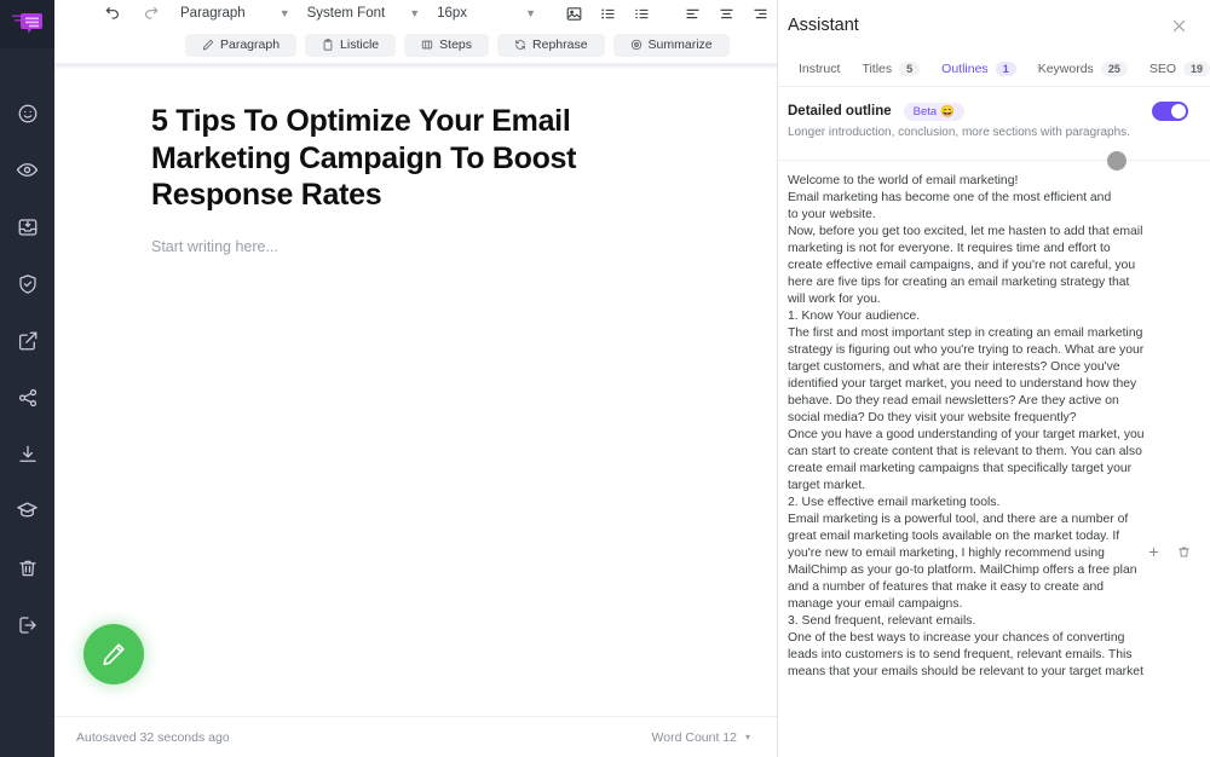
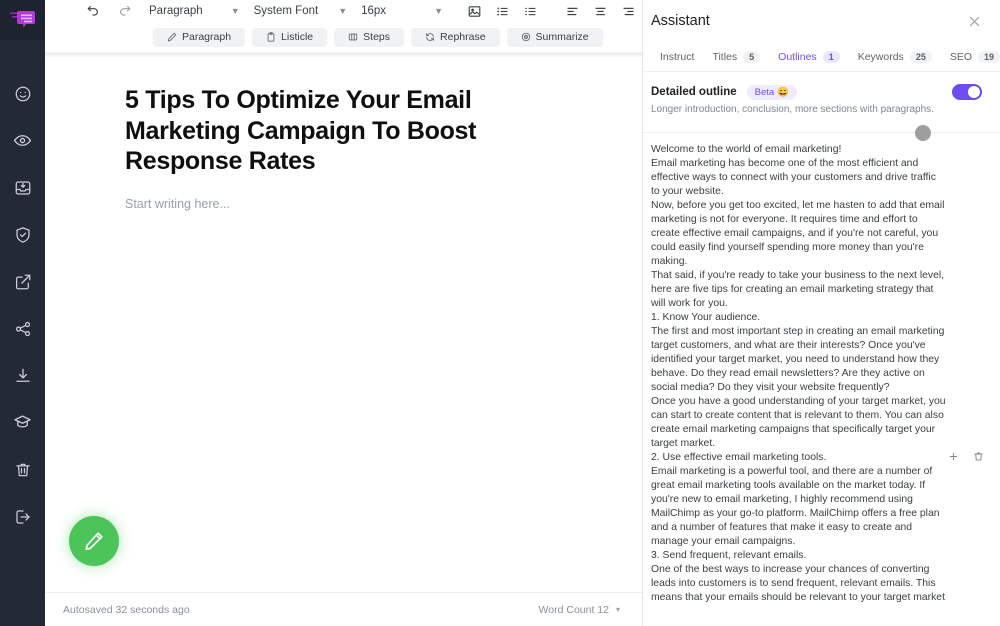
  Paragraph
  ▼
  System Font
  ▼
  16px
  ▼
  Paragraph
  Listicle
  Steps
  Rephrase
  Summarize
  5 Tips To Optimize Your Email Marketing Campaign To Boost Response Rates
  Start writing here...
  Autosaved 32 seconds ago
  Word Count 12
  ▾
  Assistant
  Instruct
  Titles
  5
  Outlines
  1
  Keywords
  25
  SEO
  19
  Detailed outline
  Beta
  😄
  Longer introduction, conclusion, more sections with paragraphs.
  Welcome to the world of email marketing!
  Email marketing has become one of the most efficient and
+ effective ways to connect with your customers and drive traffic
  to your website.
  Now, before you get too excited, let me hasten to add that email
  marketing is not for everyone. It requires time and effort to
  create effective email campaigns, and if you're not careful, you
+ could easily find yourself spending more money than you're
+ making.
+ That said, if you're ready to take your business to the next level,
  here are five tips for creating an email marketing strategy that
  will work for you.
  1. Know Your audience.
  The first and most important step in creating an email marketing
- strategy is figuring out who you're trying to reach. What are your
  target customers, and what are their interests? Once you've
  identified your target market, you need to understand how they
  behave. Do they read email newsletters? Are they active on
  social media? Do they visit your website frequently?
  Once you have a good understanding of your target market, you
  can start to create content that is relevant to them. You can also
  create email marketing campaigns that specifically target your
  target market.
  2. Use effective email marketing tools.
  Email marketing is a powerful tool, and there are a number of
  great email marketing tools available on the market today. If
  you're new to email marketing, I highly recommend using
  MailChimp as your go-to platform. MailChimp offers a free plan
  and a number of features that make it easy to create and
  manage your email campaigns.
  3. Send frequent, relevant emails.
  One of the best ways to increase your chances of converting
  leads into customers is to send frequent, relevant emails. This
  means that your emails should be relevant to your target market
